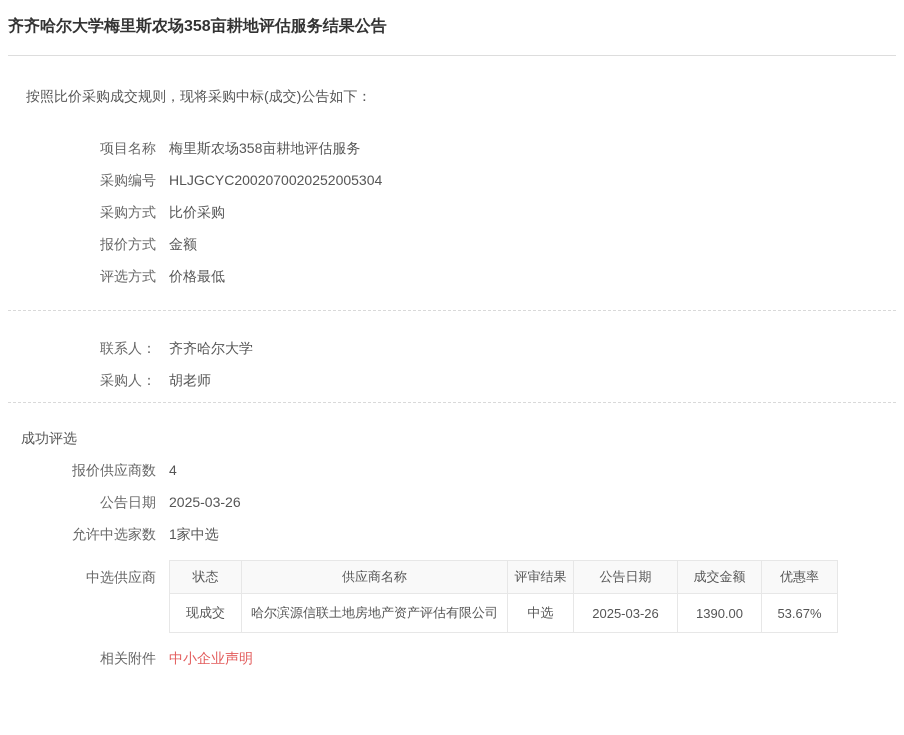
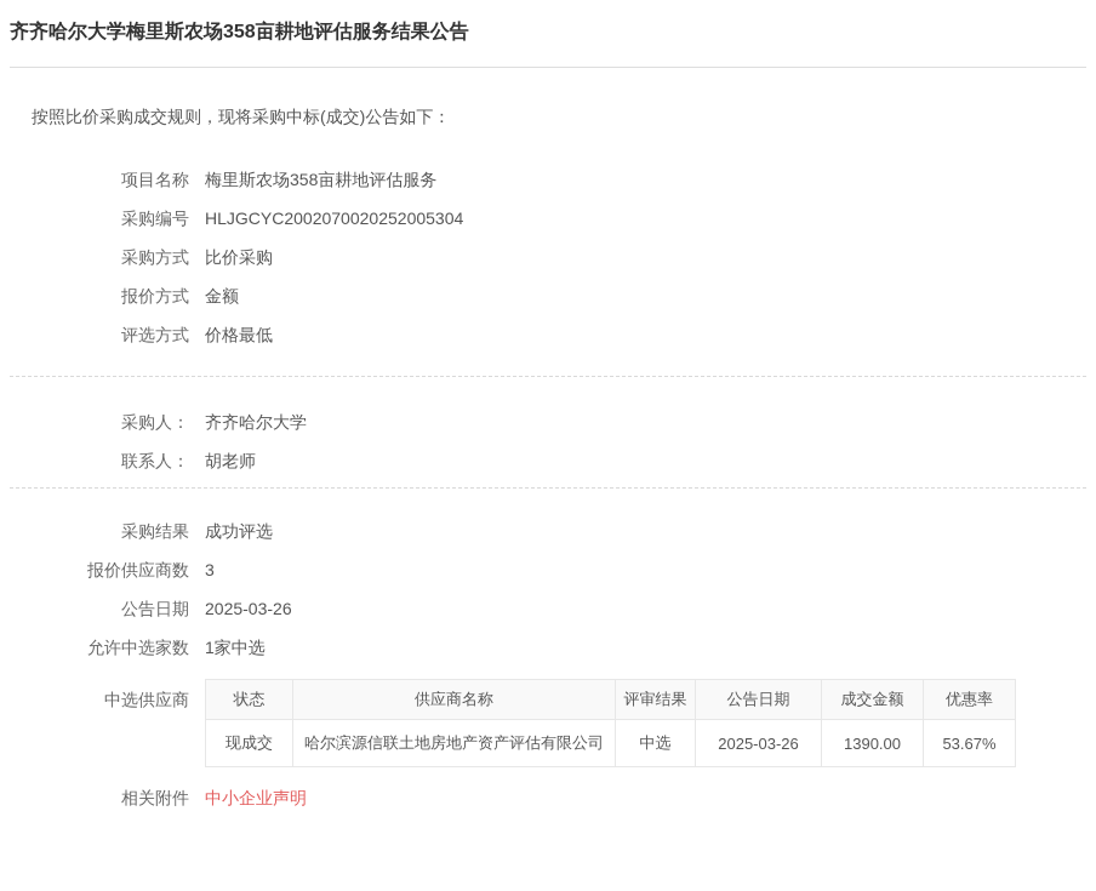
  齐齐哈尔大学梅里斯农场358亩耕地评估服务结果公告
  按照比价采购成交规则，现将采购中标(成交)公告如下：
  项目名称
  梅里斯农场358亩耕地评估服务
  采购编号
  HLJGCYC2002070020252005304
  采购方式
  比价采购
  报价方式
  金额
  评选方式
  价格最低
- 联系人：
+ 采购人：
  齐齐哈尔大学
- 采购人：
+ 联系人：
  胡老师
+ 采购结果
  成功评选
  报价供应商数
- 4
+ 3
  公告日期
  2025-03-26
  允许中选家数
  1家中选
  中选供应商
  状态	供应商名称	评审结果	公告日期	成交金额	优惠率
  现成交	哈尔滨源信联土地房地产资产评估有限公司	中选	2025-03-26	1390.00	53.67%
  相关附件
  中小企业声明
